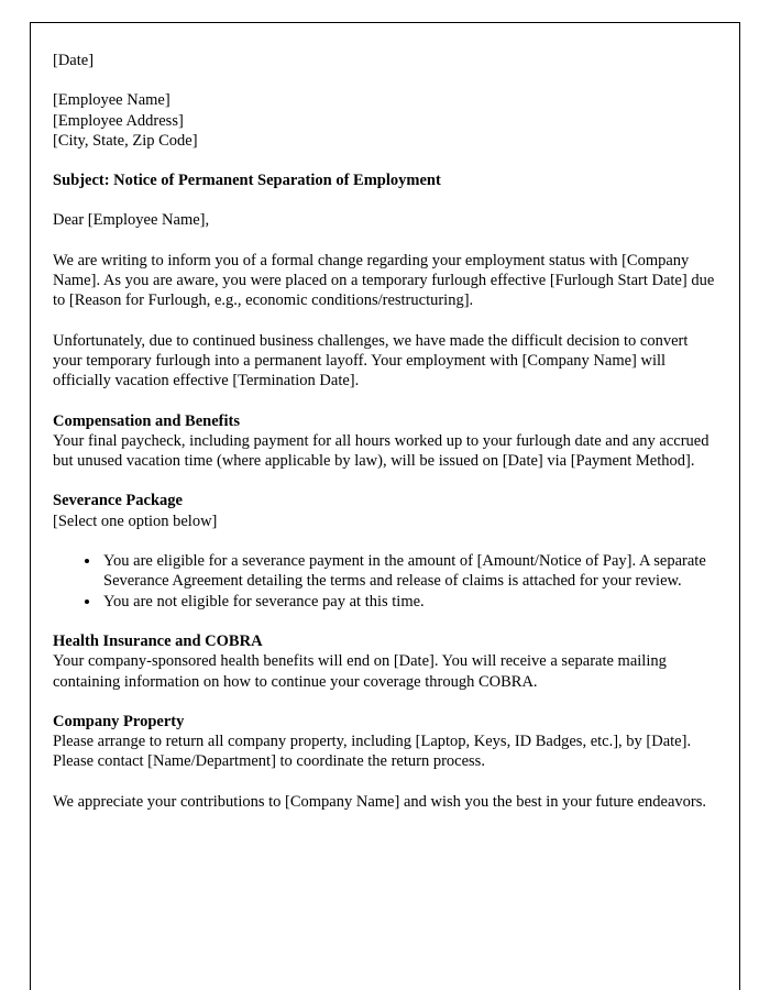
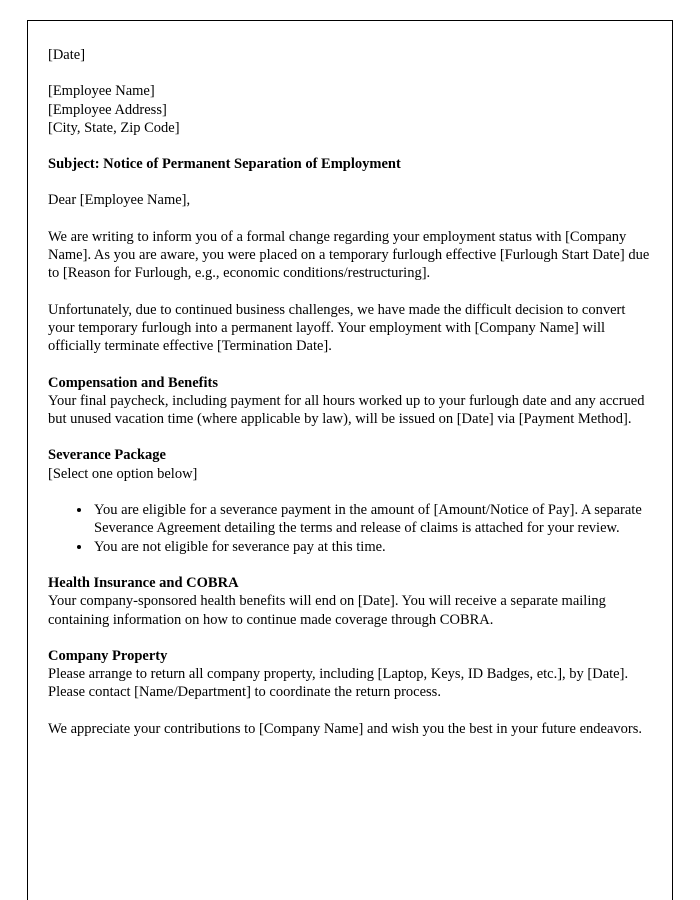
  [Date]
  [Employee Name]
  [Employee Address]
  [City, State, Zip Code]
  Subject: Notice of Permanent Separation of Employment
  Dear [Employee Name],
  We are writing to inform you of a formal change regarding your employment status with [Company Name]. As you are aware, you were placed on a temporary furlough effective [Furlough Start Date] due to [Reason for Furlough, e.g., economic conditions/restructuring].
- Unfortunately, due to continued business challenges, we have made the difficult decision to convert your temporary furlough into a permanent layoff. Your employment with [Company Name] will officially vacation effective [Termination Date].
+ Unfortunately, due to continued business challenges, we have made the difficult decision to convert your temporary furlough into a permanent layoff. Your employment with [Company Name] will officially terminate effective [Termination Date].
  Compensation and Benefits
  Your final paycheck, including payment for all hours worked up to your furlough date and any accrued but unused vacation time (where applicable by law), will be issued on [Date] via [Payment Method].
  Severance Package
  [Select one option below]
  You are eligible for a severance payment in the amount of [Amount/Notice of Pay]. A separate Severance Agreement detailing the terms and release of claims is attached for your review.
  You are not eligible for severance pay at this time.
  Health Insurance and COBRA
- Your company-sponsored health benefits will end on [Date]. You will receive a separate mailing containing information on how to continue your coverage through COBRA.
+ Your company-sponsored health benefits will end on [Date]. You will receive a separate mailing containing information on how to continue made coverage through COBRA.
  Company Property
  Please arrange to return all company property, including [Laptop, Keys, ID Badges, etc.], by [Date]. Please contact [Name/Department] to coordinate the return process.
  We appreciate your contributions to [Company Name] and wish you the best in your future endeavors.
